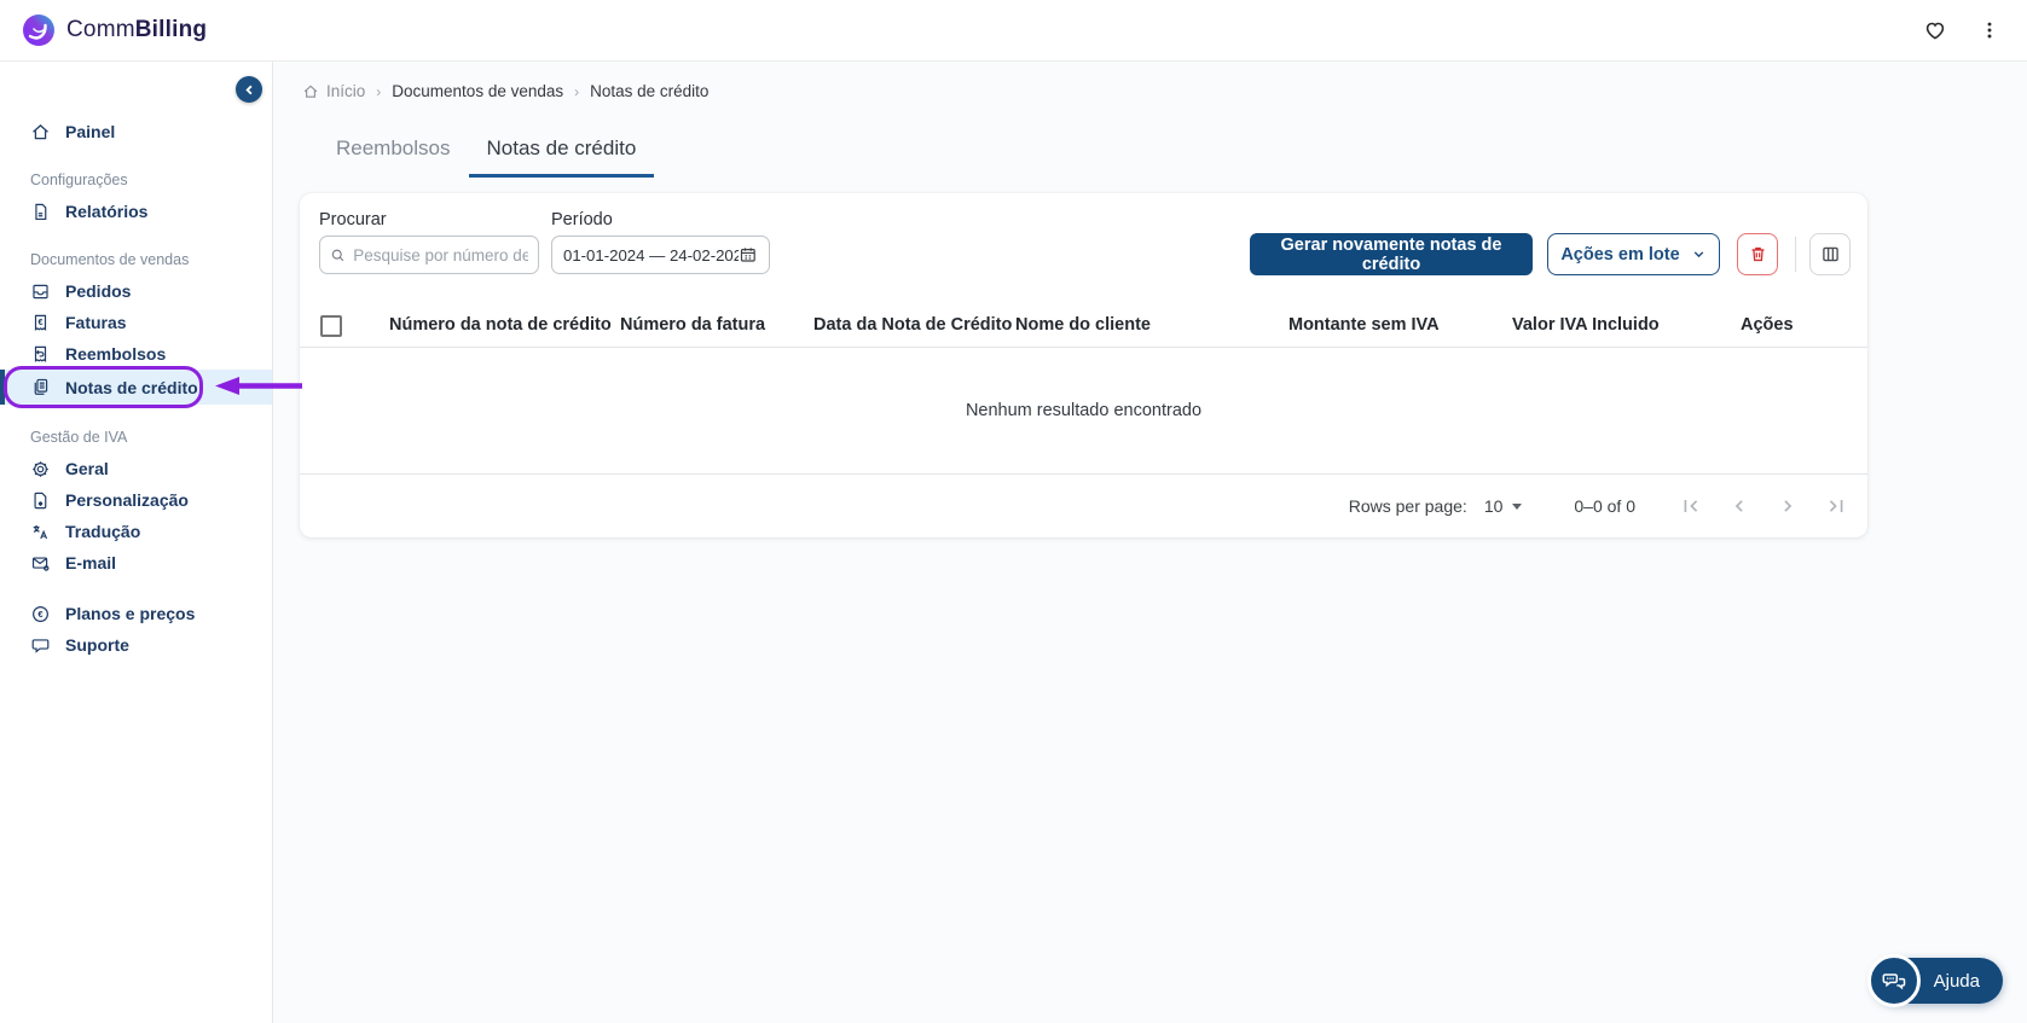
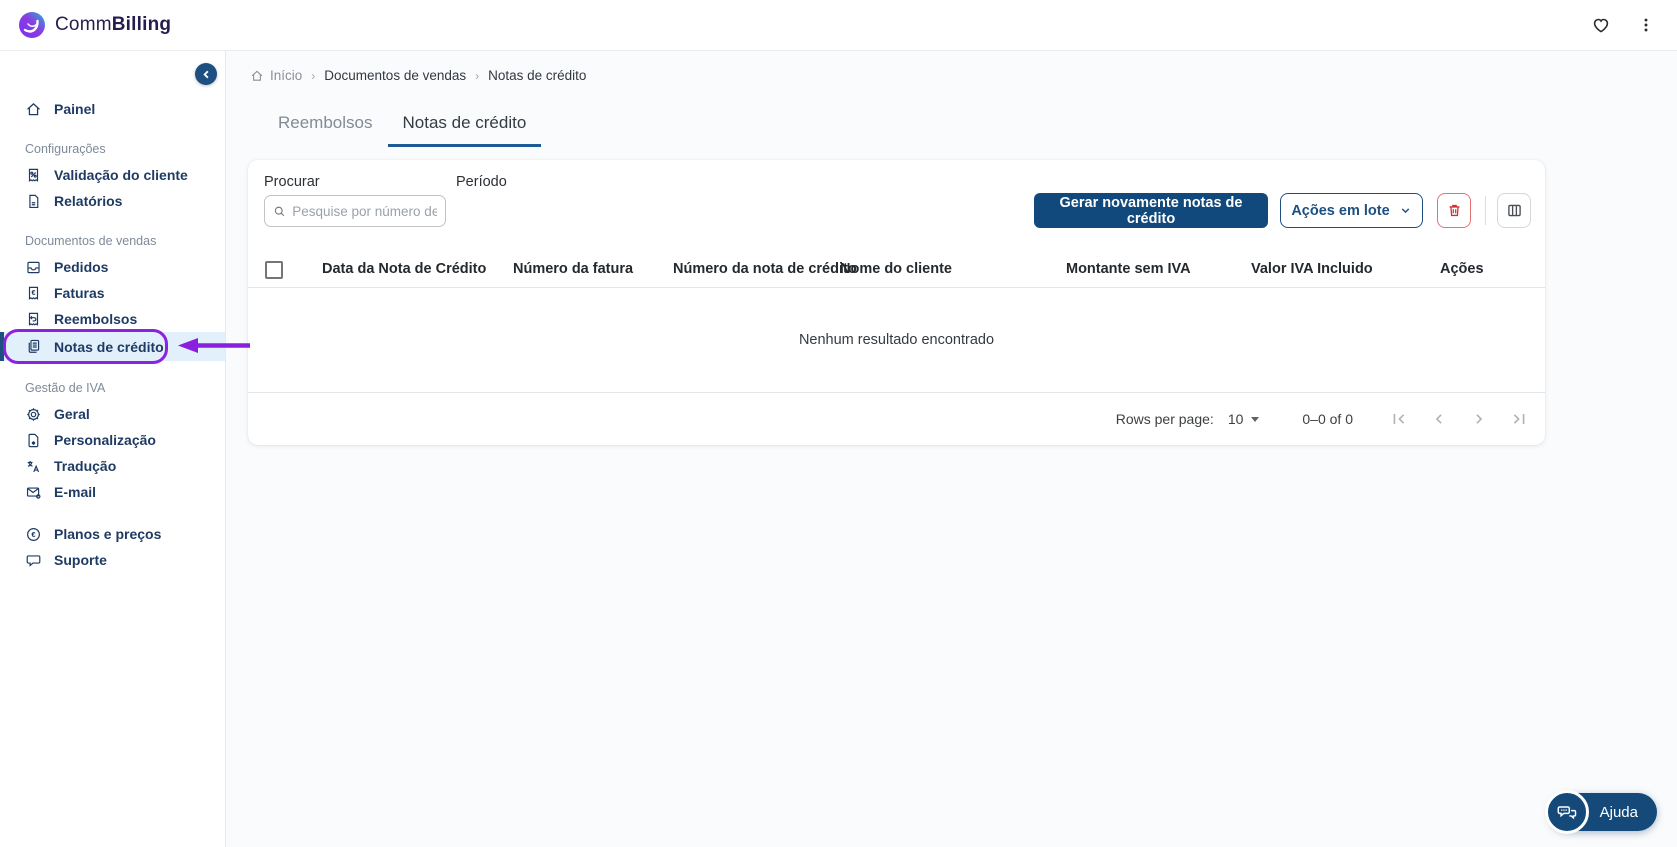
  CommBilling
  Painel
  Configurações
+ Validação do cliente
  Relatórios
  Documentos de vendas
  Pedidos
  €
  Faturas
  Reembolsos
  Notas de crédito
  Gestão de IVA
  Geral
  Personalização
  Tradução
  E-mail
  €
  Planos e preços
  Suporte
  Início
  ›
  Documentos de vendas
  ›
  Notas de crédito
  Reembolsos
  Notas de crédito
  Procurar
  Período
  Pesquise por número de
- 01-01-2024 — 24-02-202
  Gerar novamente notas de crédito
  Ações em lote
- Número da nota de crédito
+ Data da Nota de Crédito
  Número da fatura
- Data da Nota de Crédito
+ Número da nota de crédito
  Nome do cliente
  Montante sem IVA
  Valor IVA Incluido
  Ações
  Nenhum resultado encontrado
  Rows per page:
  10
  0–0 of 0
  Ajuda
